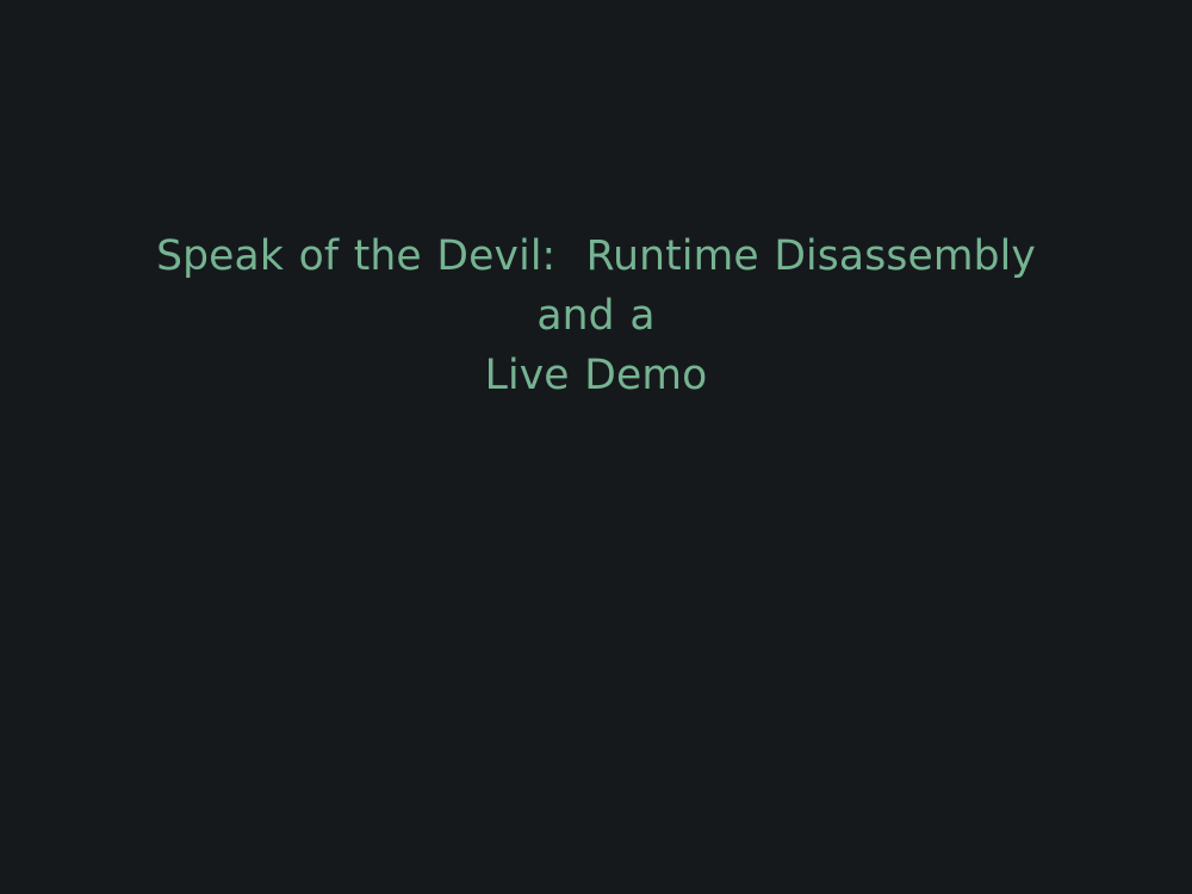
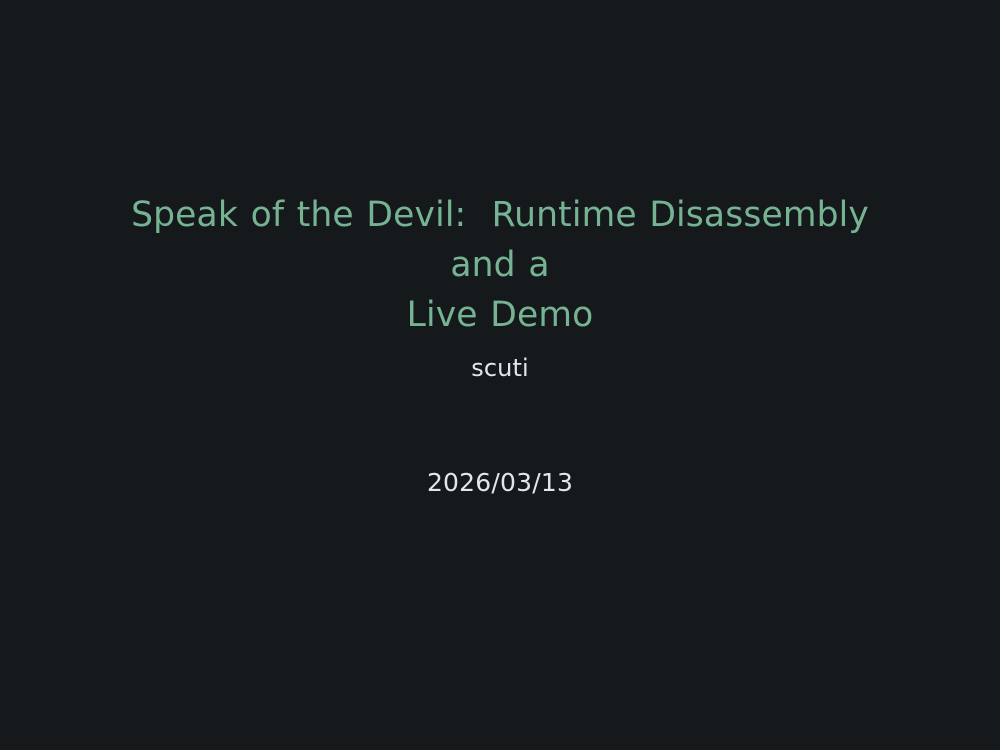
  Speak of the Devil: Runtime Disassembly and a
  Live Demo
+ scuti
+ 2026/03/13
